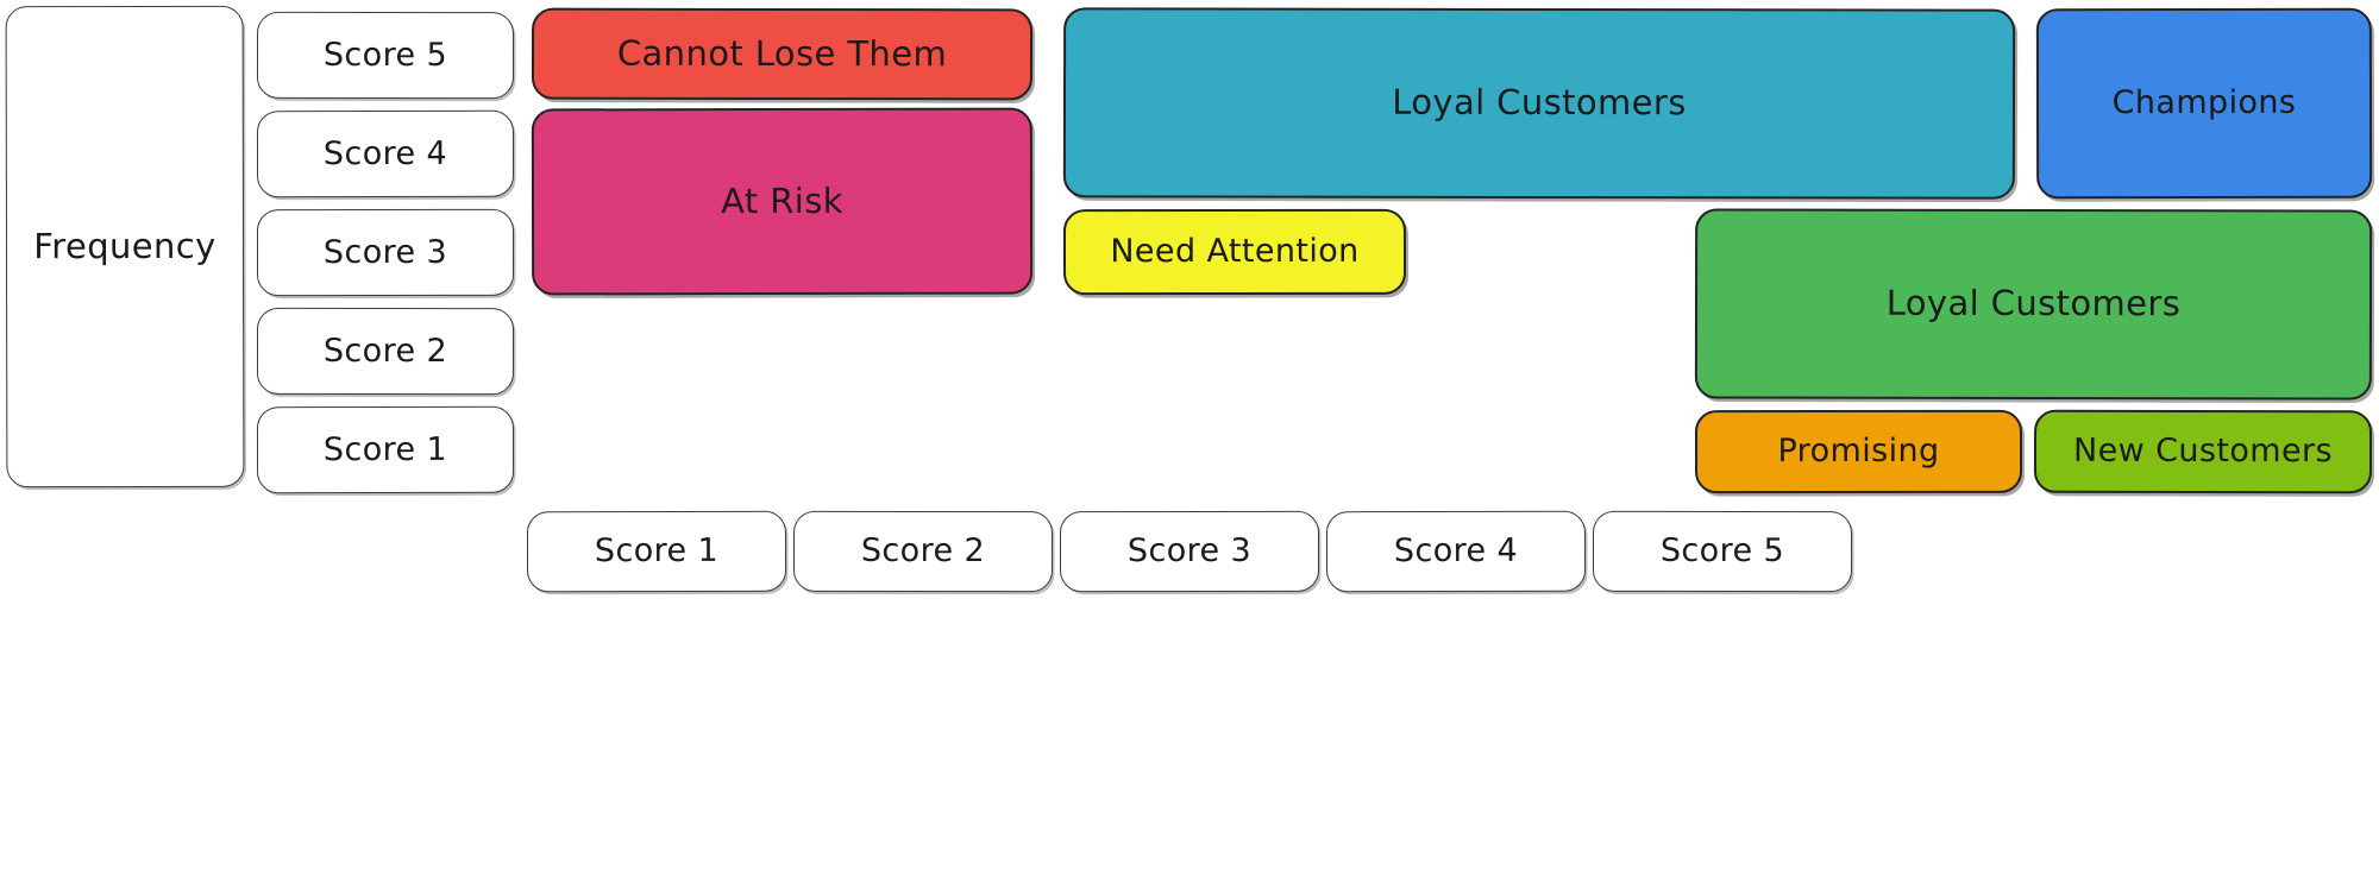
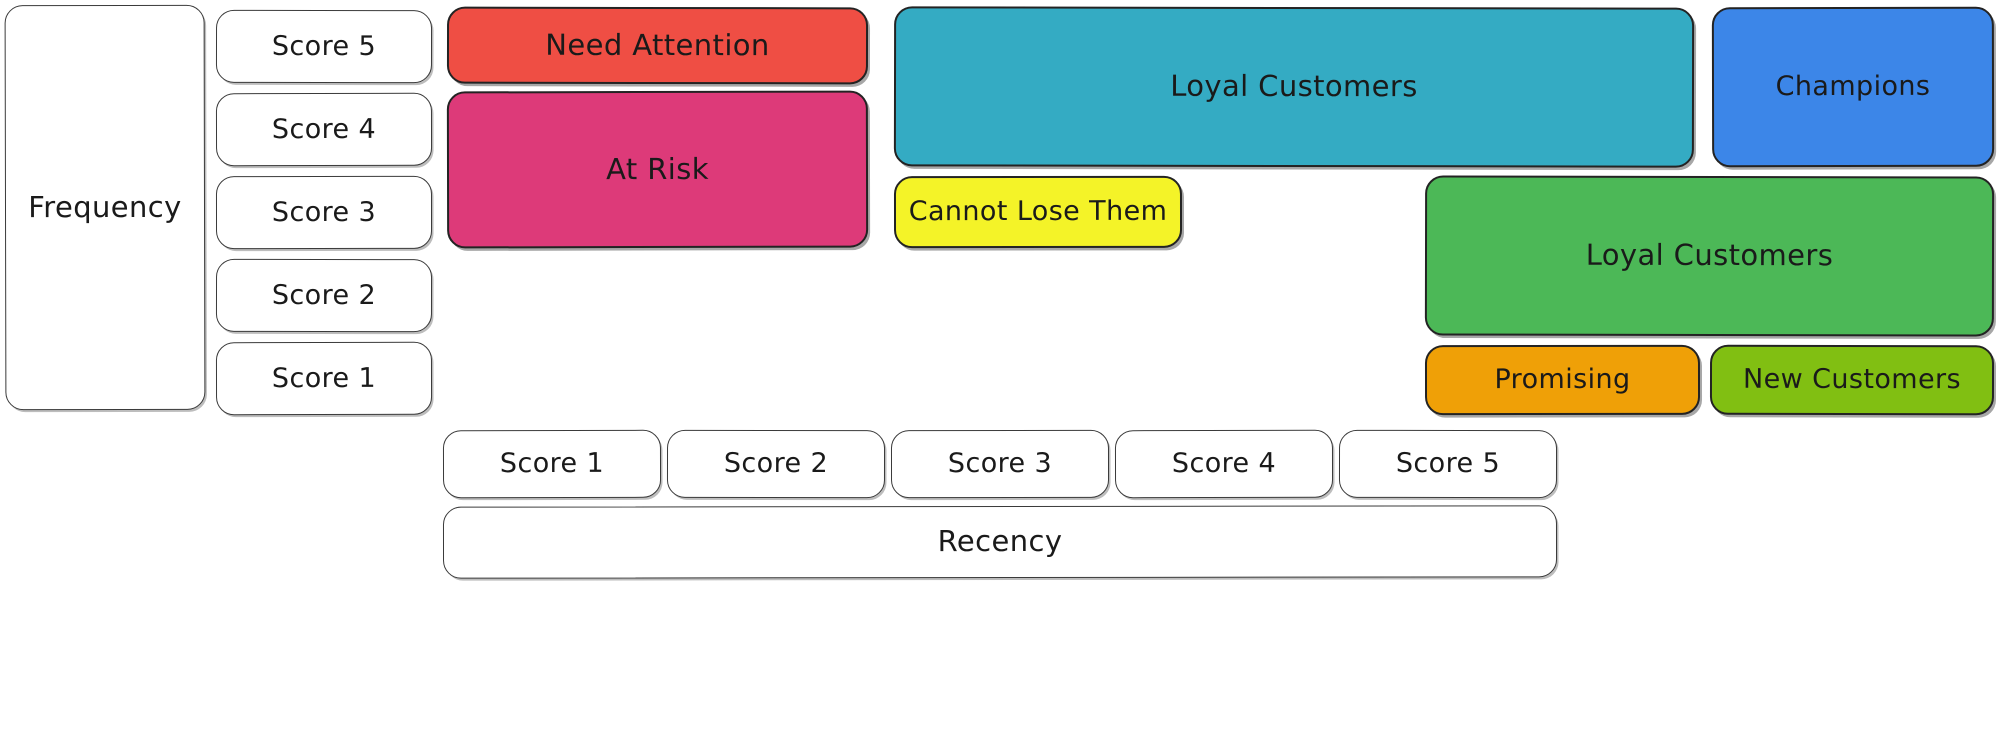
  Frequency
  Score 5
  Score 4
  Score 3
  Score 2
  Score 1
- Cannot Lose Them
+ Need Attention
  At Risk
  Loyal Customers
  Champions
- Need Attention
+ Cannot Lose Them
  Loyal Customers
  Promising
  New Customers
  Score 1
  Score 2
  Score 3
  Score 4
  Score 5
+ Recency
